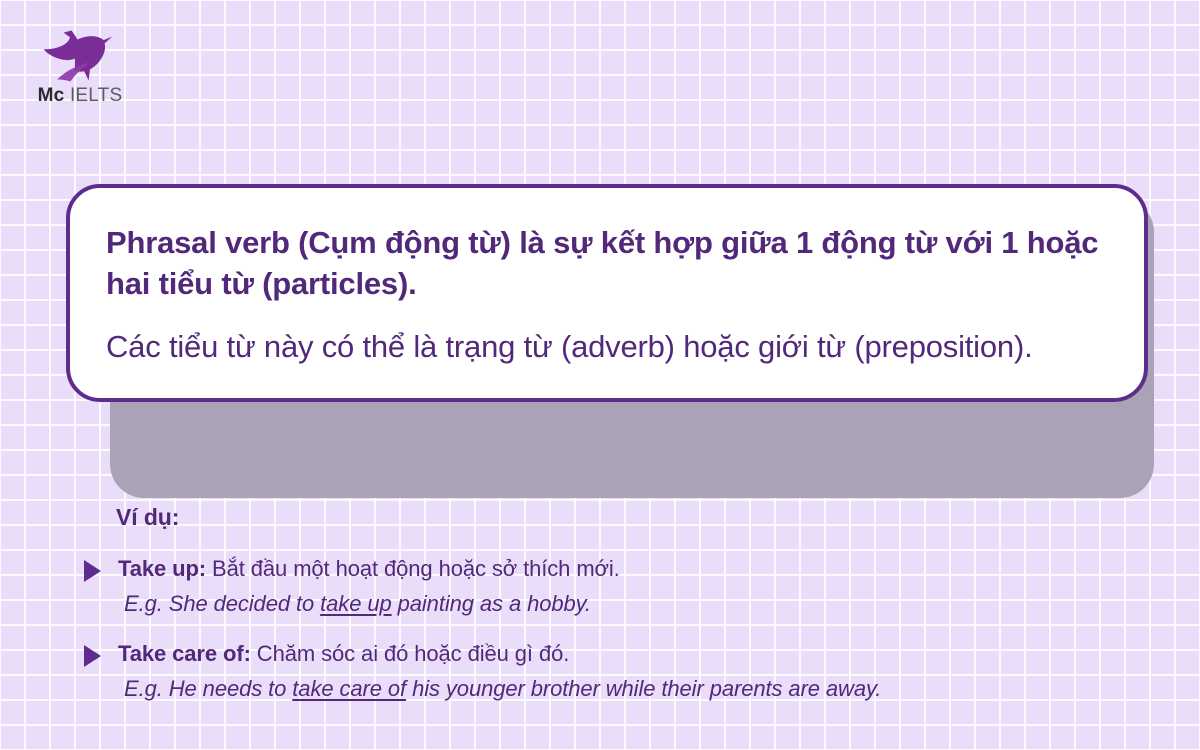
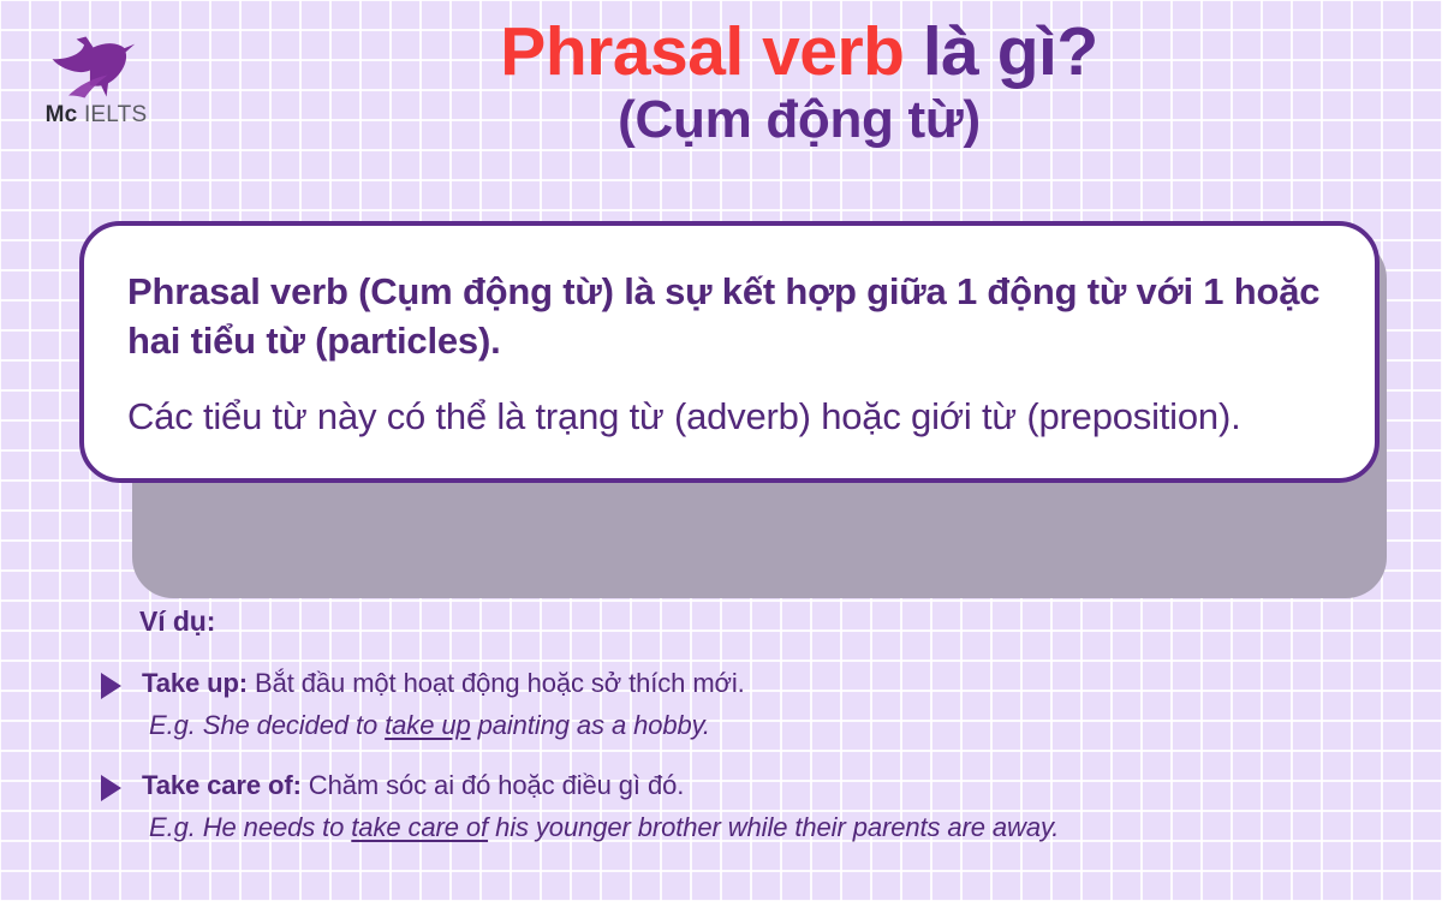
  Mc IELTS
+ Phrasal verb là gì?
+ (Cụm động từ)
  Phrasal verb (Cụm động từ) là sự kết hợp giữa 1 động từ với 1 hoặc hai tiểu từ (particles).
  Các tiểu từ này có thể là trạng từ (adverb) hoặc giới từ (preposition).
  Ví dụ:
  Take up: Bắt đầu một hoạt động hoặc sở thích mới.
  E.g. She decided to take up painting as a hobby.
  Take care of: Chăm sóc ai đó hoặc điều gì đó.
  E.g. He needs to take care of his younger brother while their parents are away.
